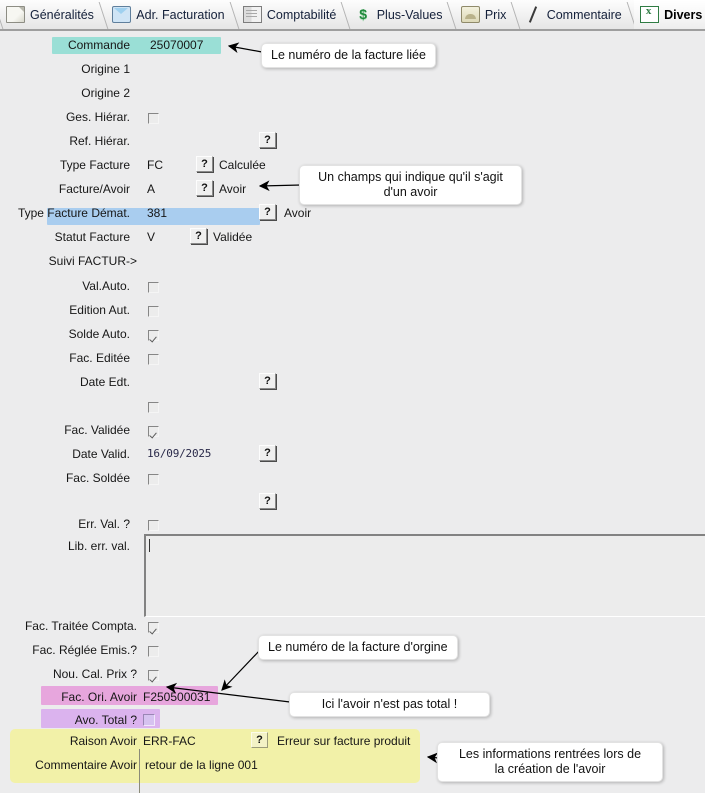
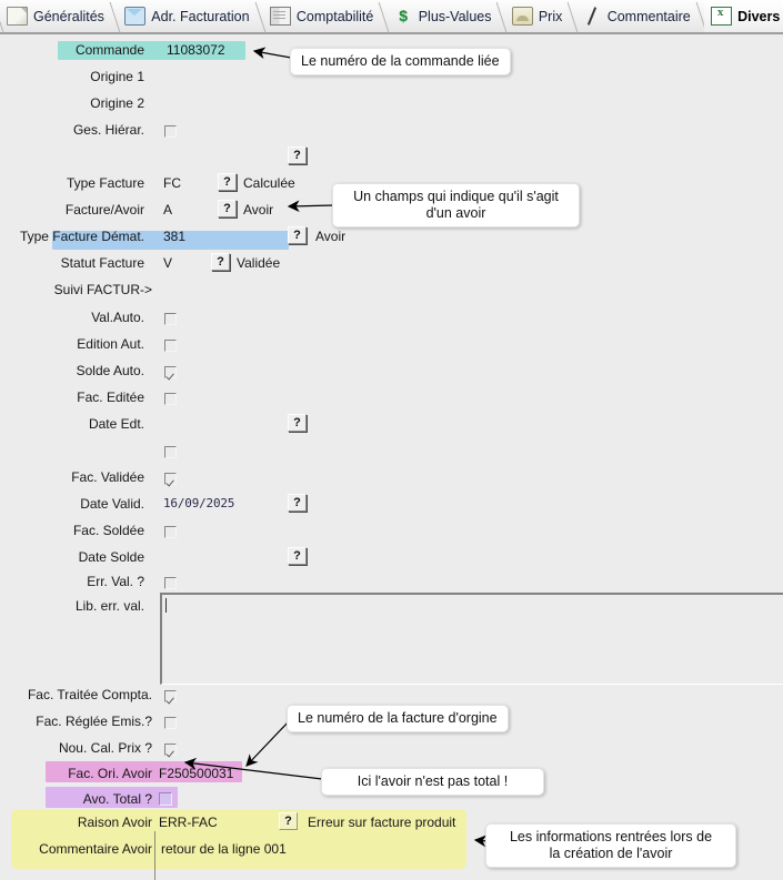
  Généralités
  Adr. Facturation
  Comptabilité
  $
  Plus-Values
  Prix
  Commentaire
  Divers
  Commande
- 25070007
+ 11083072
  Origine 1
  Origine 2
  Ges. Hiérar.
- Ref. Hiérar.
  ?
  Type Facture
  FC
  ?
  Calculée
  Facture/Avoir
  A
  ?
  Avoir
  Type Facture Démat.
  381
  ?
  Avoir
  Statut Facture
  V
  ?
  Validée
  Suivi FACTUR->
  Val.Auto.
  Edition Aut.
  Solde Auto.
  Fac. Editée
  Date Edt.
  ?
  Fac. Validée
  Date Valid.
  16/09/2025
  ?
  Fac. Soldée
+ Date Solde
  ?
  Err. Val. ?
  Lib. err. val.
  Fac. Traitée Compta.
  Fac. Réglée Emis.?
  Nou. Cal. Prix ?
  Fac. Ori. Avoir
  F250500031
  Avo. Total ?
  Raison Avoir
  ERR-FAC
  ?
  Erreur sur facture produit
  Commentaire Avoir
  retour de la ligne 001
- Le numéro de la facture liée
+ Le numéro de la commande liée
  Un champs qui indique qu'il s'agit
  d'un avoir
  Le numéro de la facture d'orgine
  Ici l'avoir n'est pas total !
  Les informations rentrées lors de
  la création de l'avoir
